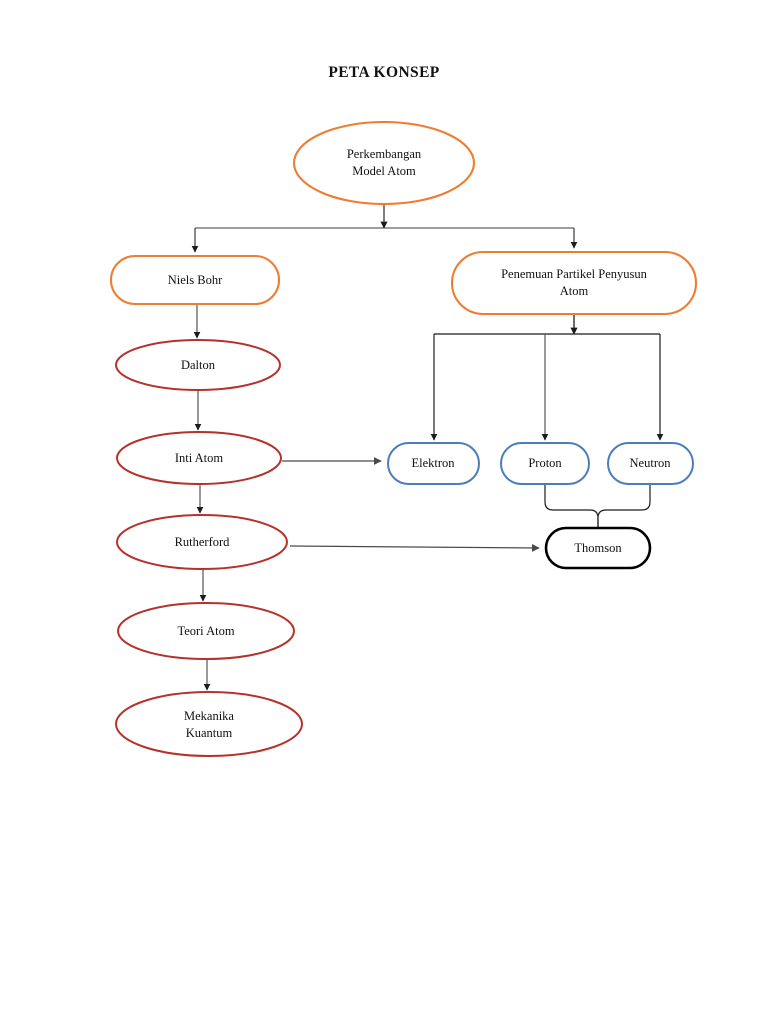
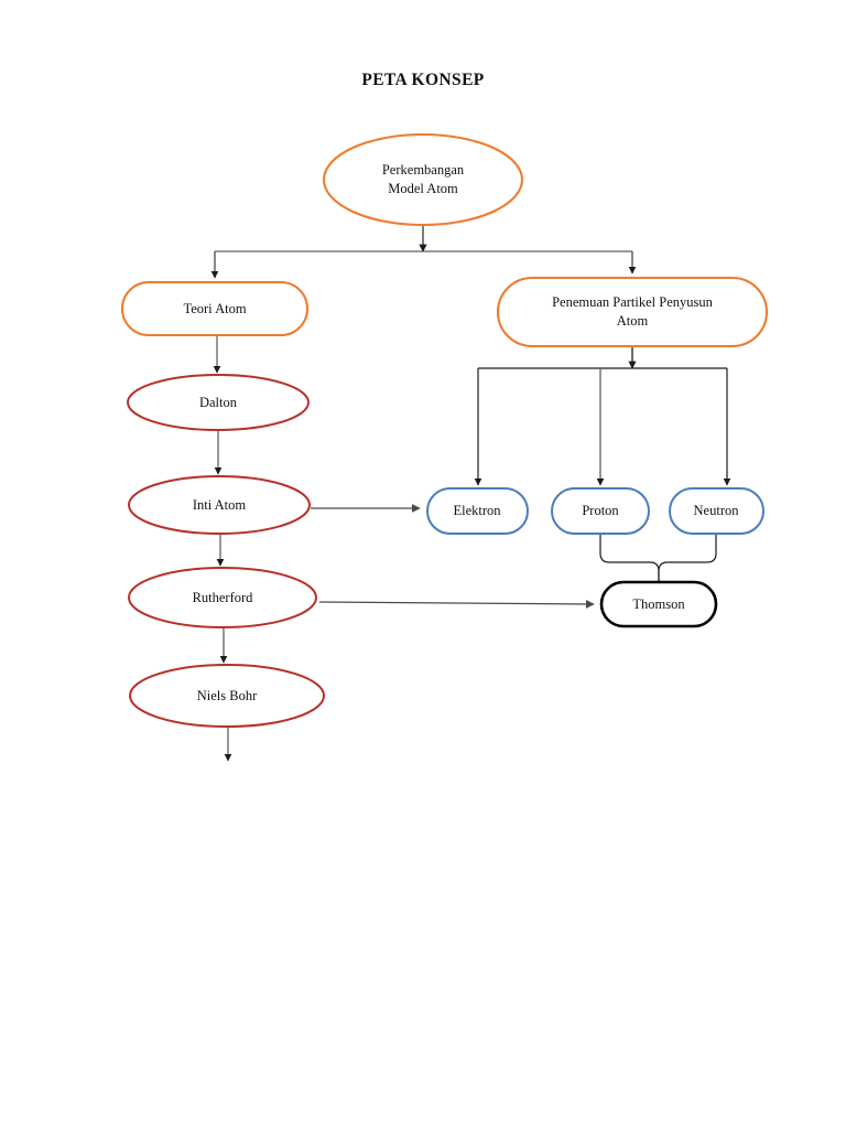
  PETA KONSEP
  Perkembangan
  Model Atom
- Niels Bohr
+ Teori Atom
  Penemuan Partikel Penyusun
  Atom
  Dalton
  Inti Atom
  Rutherford
- Teori Atom
+ Niels Bohr
- Mekanika
- Kuantum
  Elektron
  Proton
  Neutron
  Thomson
